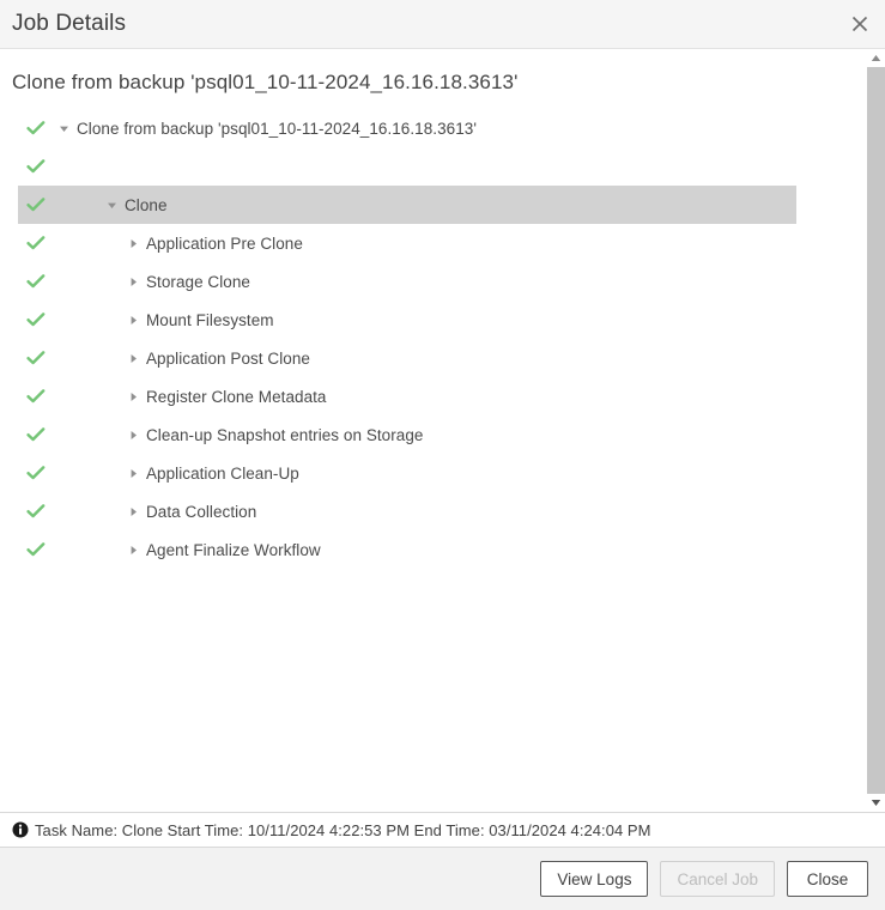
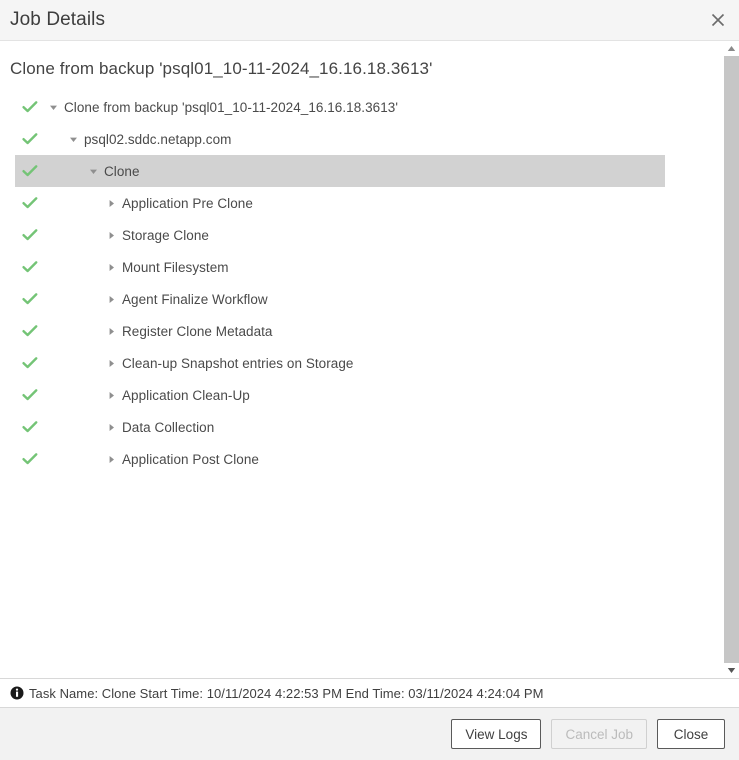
  Job Details
  Clone from backup 'psql01_10-11-2024_16.16.18.3613'
  Clone from backup 'psql01_10-11-2024_16.16.18.3613'
+ psql02.sddc.netapp.com
  Clone
  Application Pre Clone
  Storage Clone
  Mount Filesystem
- Application Post Clone
+ Agent Finalize Workflow
  Register Clone Metadata
  Clean-up Snapshot entries on Storage
  Application Clean-Up
  Data Collection
- Agent Finalize Workflow
+ Application Post Clone
  Task Name: Clone Start Time: 10/11/2024 4:22:53 PM End Time: 03/11/2024 4:24:04 PM
  View Logs
  Cancel Job
  Close
